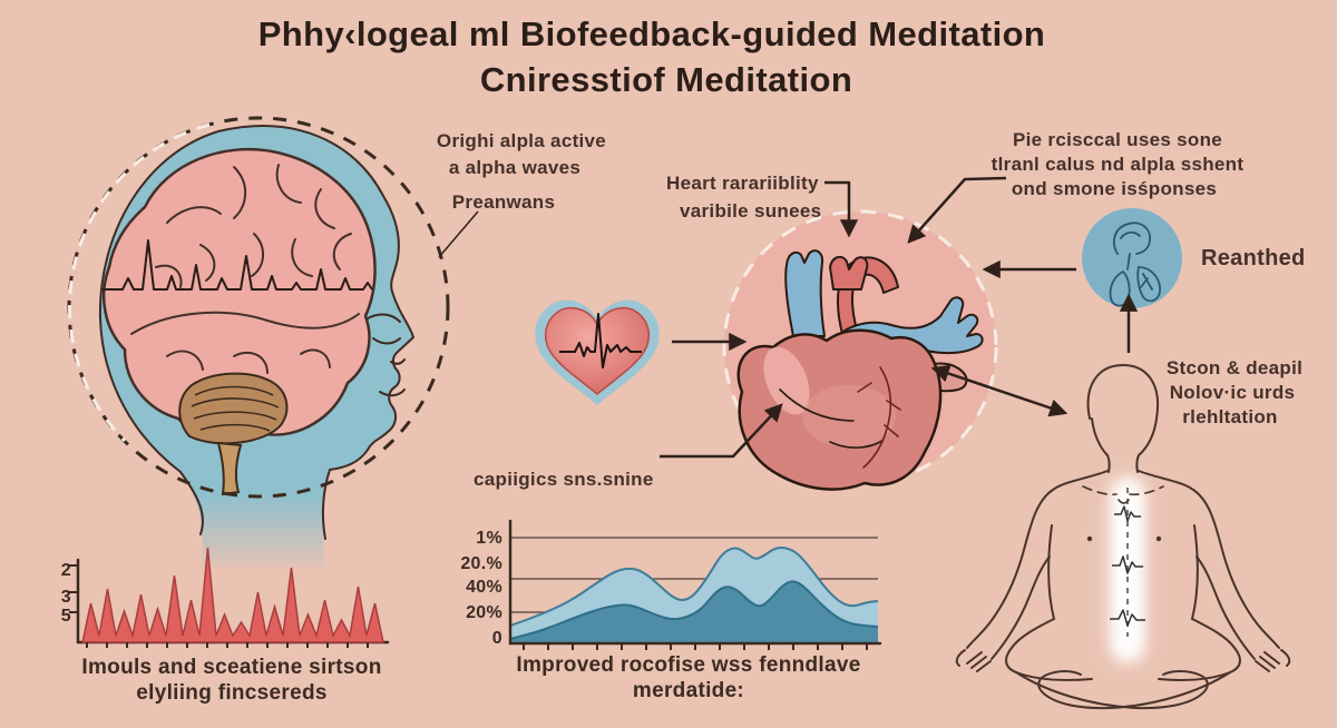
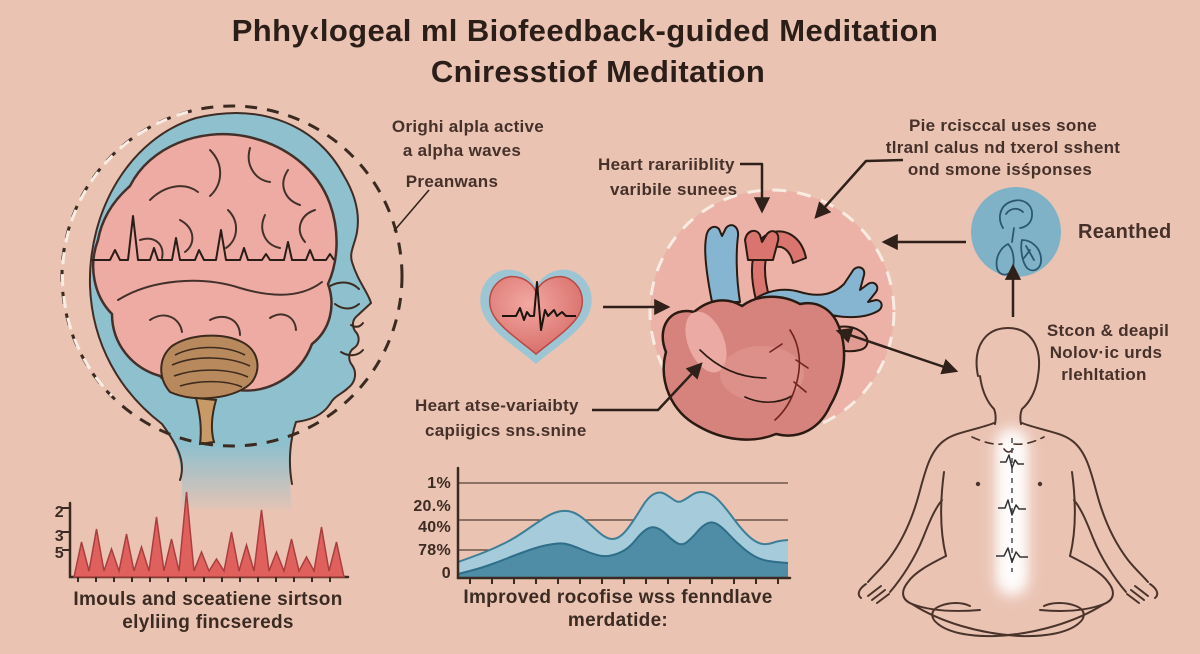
  Phhy‹logeal ml Biofeedback-guided Meditation
  Cniresstiof Meditation
  Orighi alpla active
  a alpha waves
  Preanwans
  Heart rarariiblity
  varibile sunees
  Pie rcisccal uses sone
- tlranl calus nd alpla sshent
+ tlranl calus nd txerol sshent
  ond smone isśponses
  Reanthed
  Stcon & deapil
  Nolov·ic urds
  rlehltation
+ Heart atse-variaibty
  capiigics sns.snine
  2
  3
  5
  1%
  20.%
  40%
- 20%
+ 78%
  0
  Imouls and sceatiene sirtson
  elyliing fincsereds
  Improved rocofise wss fenndlave
  merdatide:
